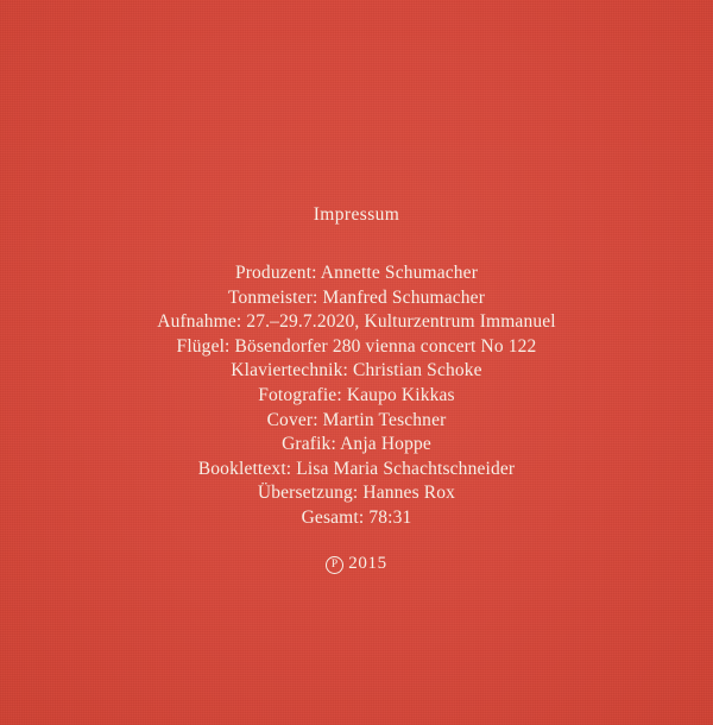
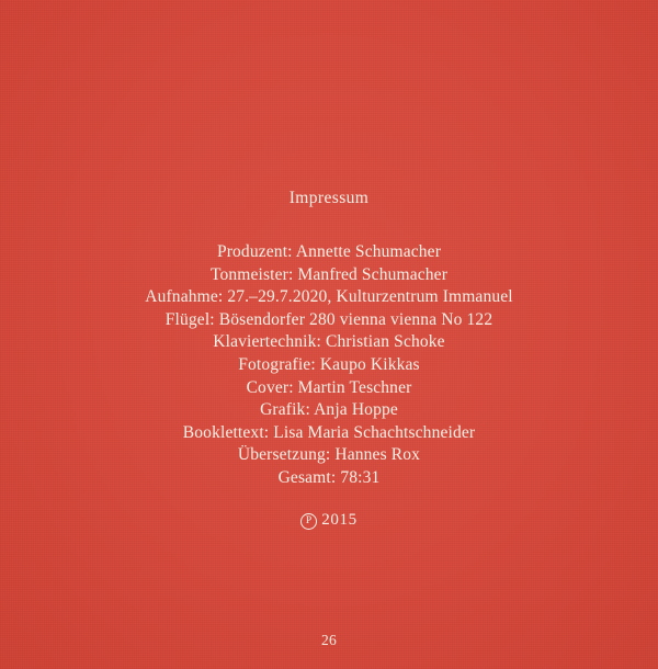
  Impressum
  Produzent: Annette Schumacher
  Tonmeister: Manfred Schumacher
  Aufnahme: 27.–29.7.2020, Kulturzentrum Immanuel
- Flügel: Bösendorfer 280 vienna concert No 122
+ Flügel: Bösendorfer 280 vienna vienna No 122
  Klaviertechnik: Christian Schoke
  Fotografie: Kaupo Kikkas
  Cover: Martin Teschner
  Grafik: Anja Hoppe
  Booklettext: Lisa Maria Schachtschneider
  Übersetzung: Hannes Rox
  Gesamt: 78:31
  P 2015
+ 26
